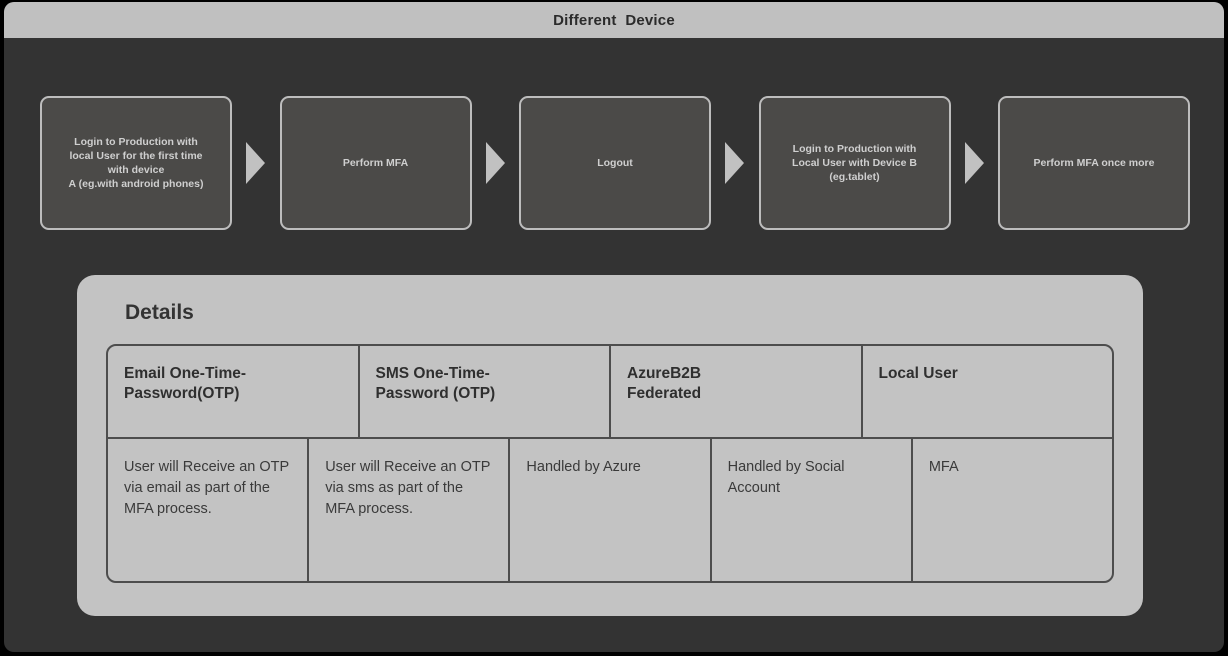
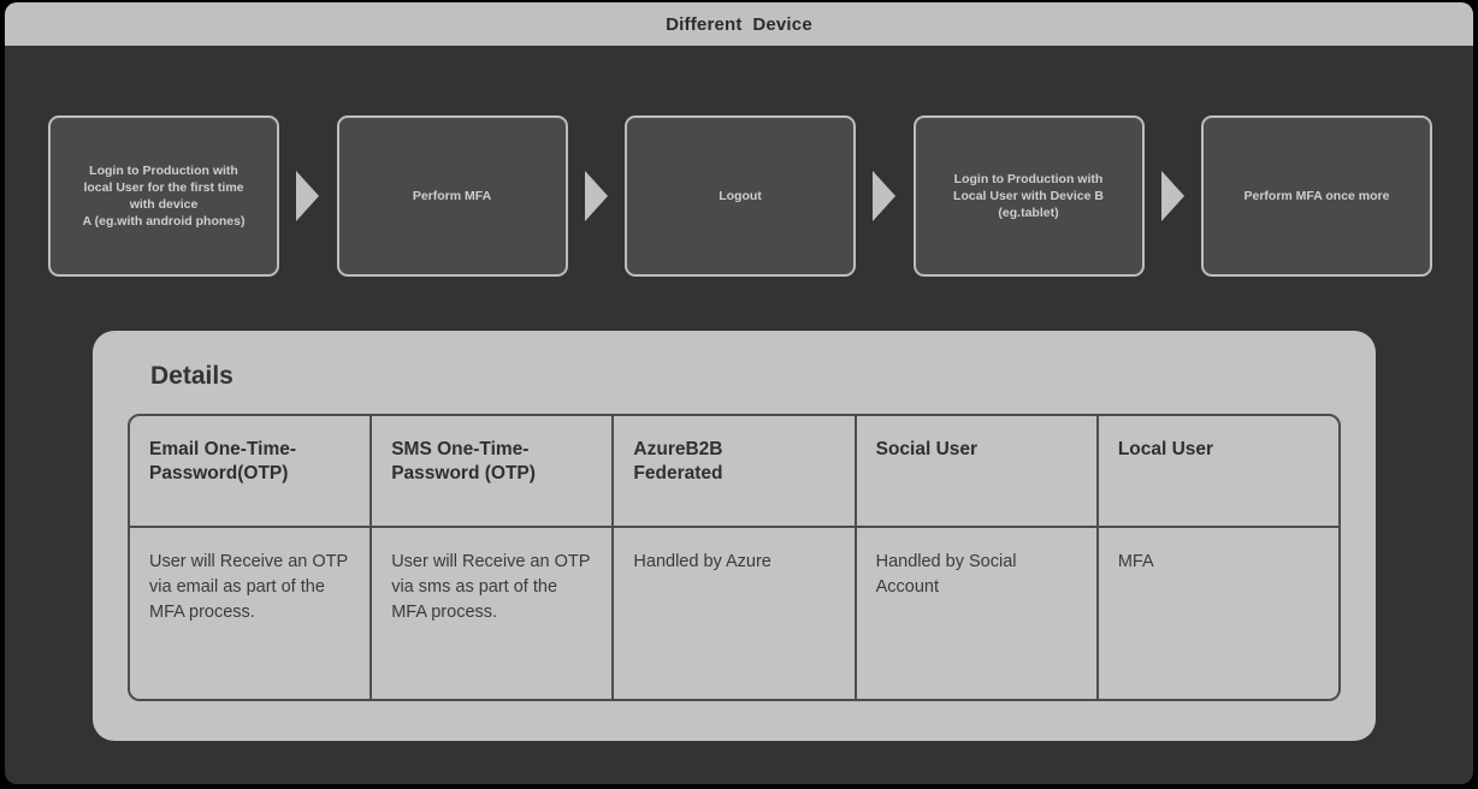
  Different Device
  Login to Production with
  local User for the first time
  with device
  A (eg.with android phones)
  Perform MFA
  Logout
  Login to Production with
  Local User with Device B
  (eg.tablet)
  Perform MFA once more
  Details
  Email One-Time-
  Password(OTP)
  SMS One-Time-
  Password (OTP)
  AzureB2B
  Federated
+ Social User
  Local User
  User will Receive an OTP via email as part of the MFA process.
  User will Receive an OTP via sms as part of the MFA process.
  Handled by Azure
  Handled by Social Account
  MFA
